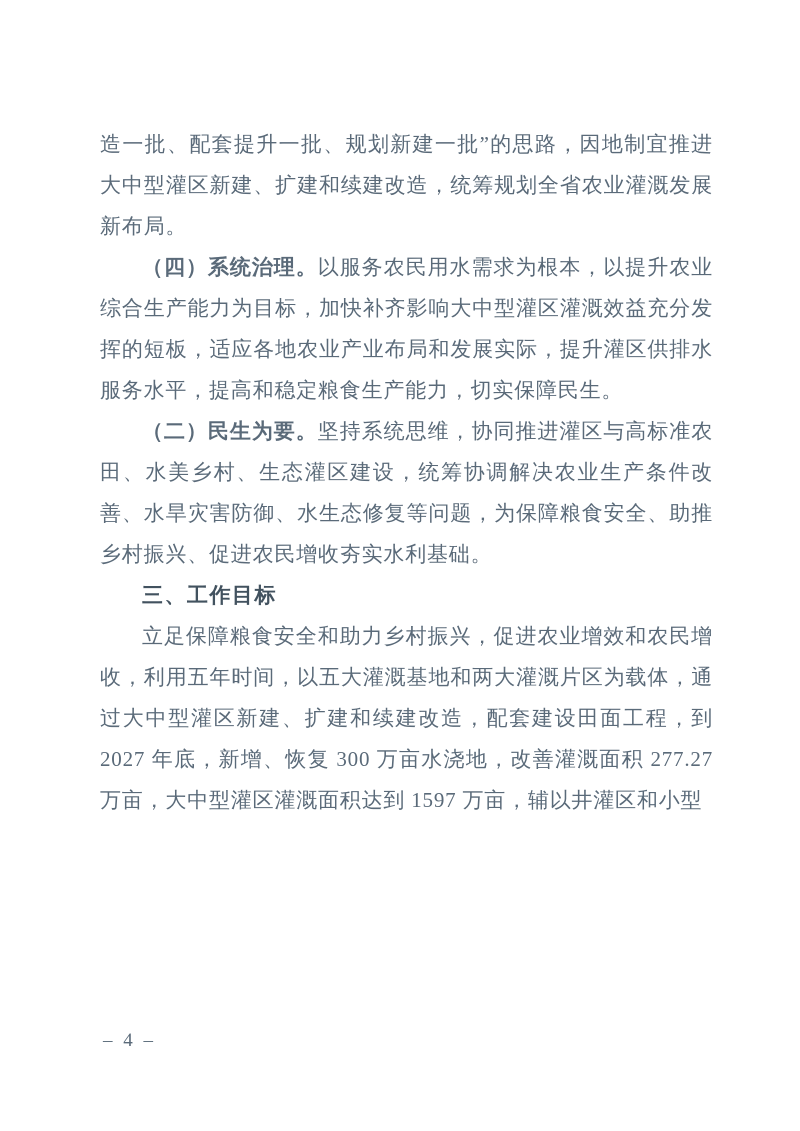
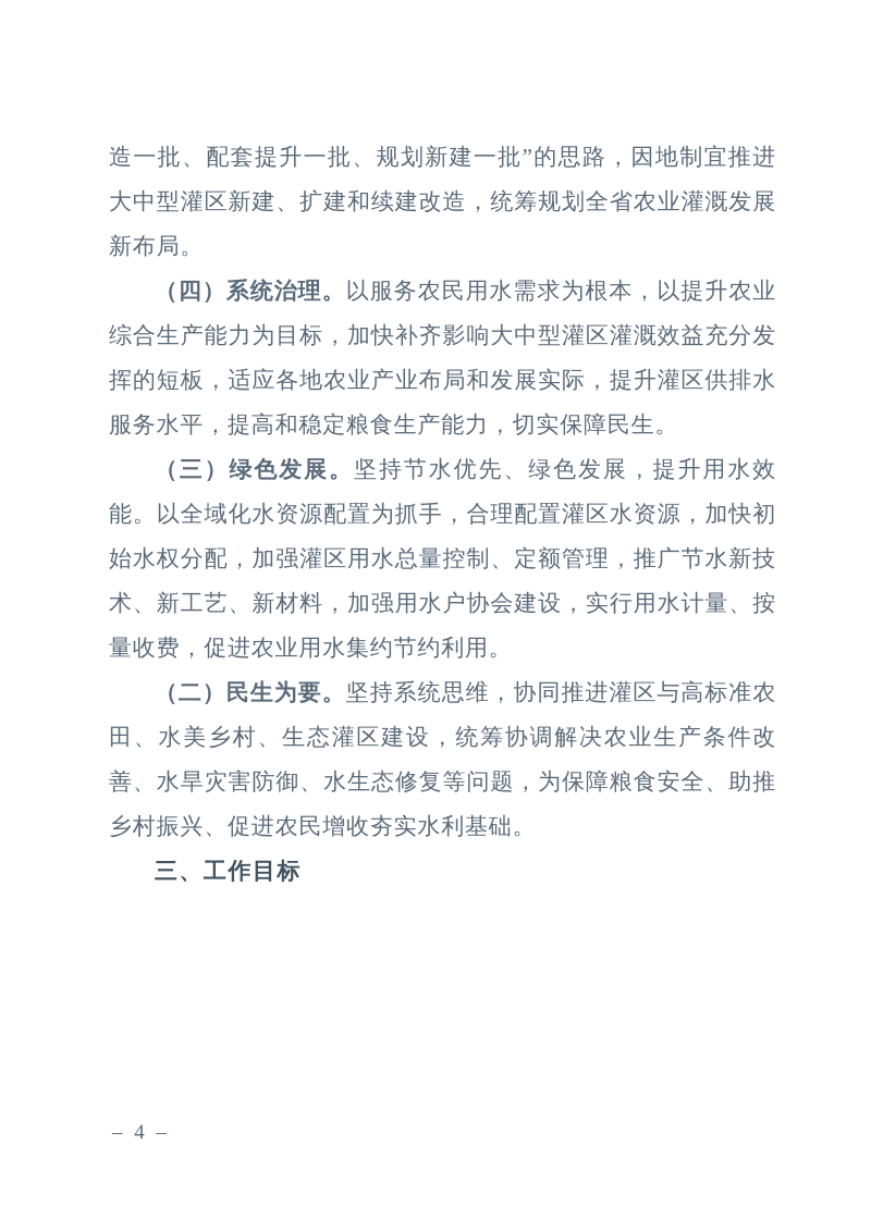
  造一批、配套提升一批、规划新建一批”的思路，因地制宜推进大中型灌区新建、扩建和续建改造，统筹规划全省农业灌溉发展新布局。
  （四）系统治理。以服务农民用水需求为根本，以提升农业综合生产能力为目标，加快补齐影响大中型灌区灌溉效益充分发挥的短板，适应各地农业产业布局和发展实际，提升灌区供排水服务水平，提高和稳定粮食生产能力，切实保障民生。
+ （三）绿色发展。坚持节水优先、绿色发展，提升用水效能。以全域化水资源配置为抓手，合理配置灌区水资源，加快初始水权分配，加强灌区用水总量控制、定额管理，推广节水新技术、新工艺、新材料，加强用水户协会建设，实行用水计量、按量收费，促进农业用水集约节约利用。
  （二）民生为要。坚持系统思维，协同推进灌区与高标准农田、水美乡村、生态灌区建设，统筹协调解决农业生产条件改善、水旱灾害防御、水生态修复等问题，为保障粮食安全、助推乡村振兴、促进农民增收夯实水利基础。
  三、工作目标
- 立足保障粮食安全和助力乡村振兴，促进农业增效和农民增收，利用五年时间，以五大灌溉基地和两大灌溉片区为载体，通过大中型灌区新建、扩建和续建改造，配套建设田面工程，到 2027 年底，新增、恢复 300 万亩水浇地，改善灌溉面积 277.27 万亩，大中型灌区灌溉面积达到 1597 万亩，辅以井灌区和小型
  – 4 –
